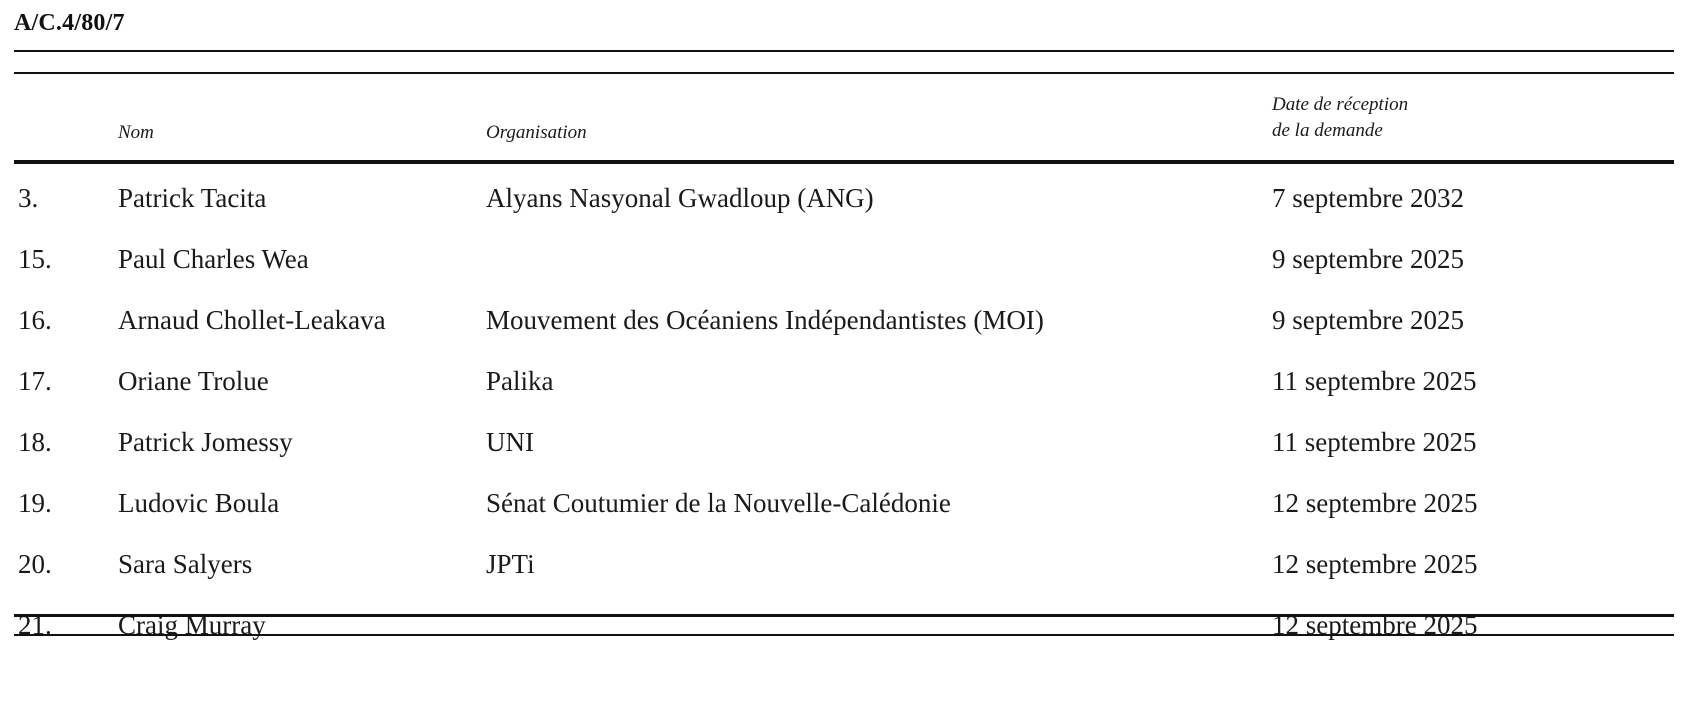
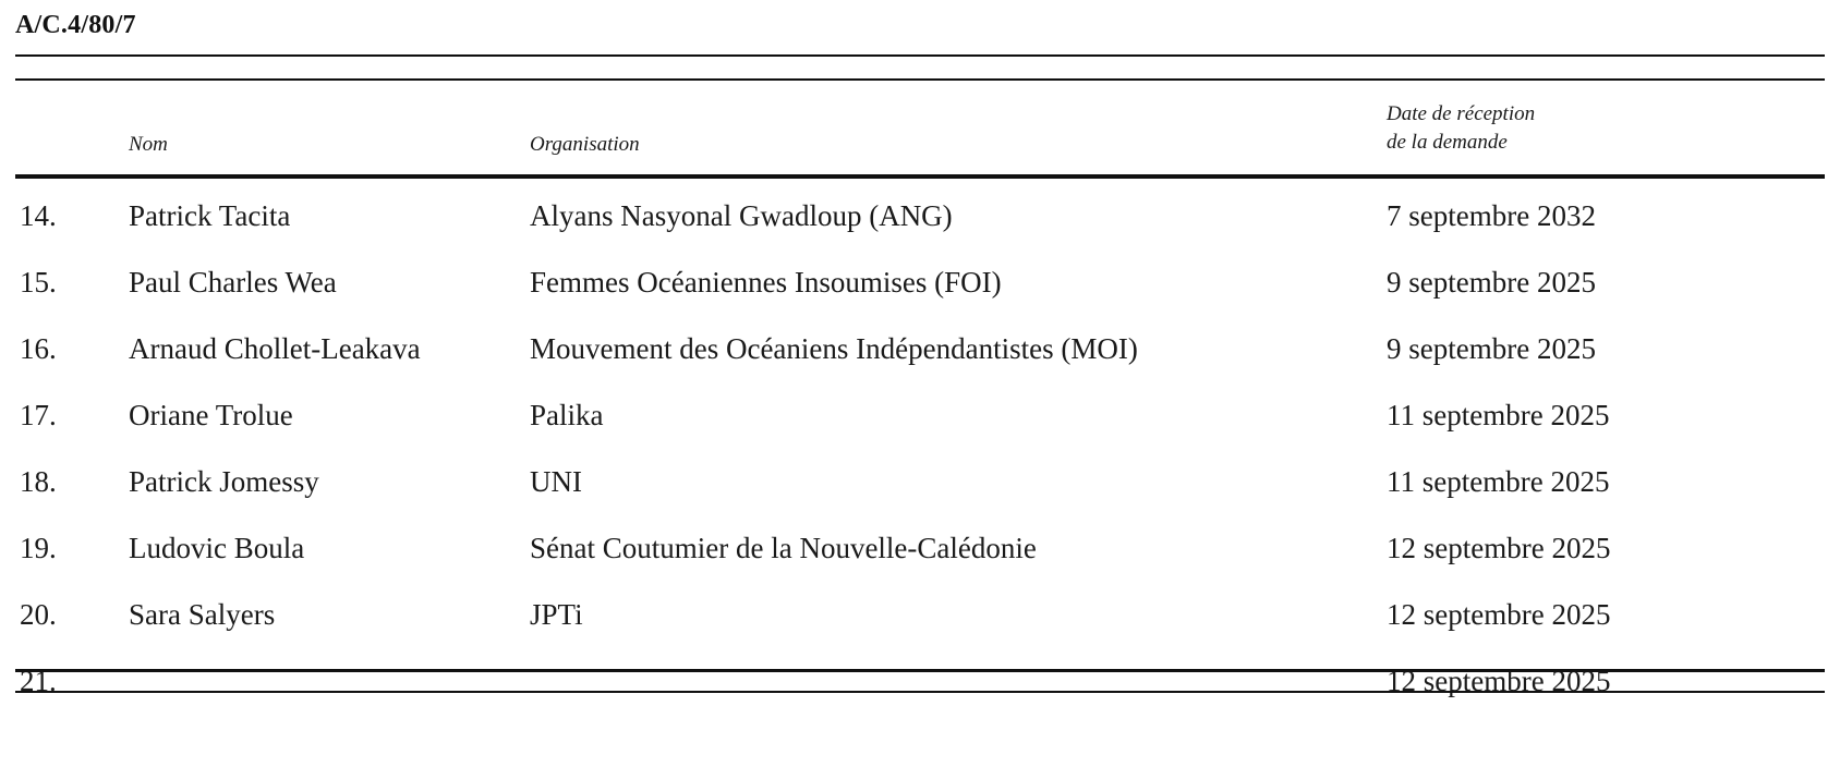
  A/C.4/80/7
  Nom
  Organisation
  Date de réception
  de la demande
- 3.
+ 14.
  Patrick Tacita
  Alyans Nasyonal Gwadloup (ANG)
  7 septembre 2032
  15.
  Paul Charles Wea
+ Femmes Océaniennes Insoumises (FOI)
  9 septembre 2025
  16.
  Arnaud Chollet-Leakava
  Mouvement des Océaniens Indépendantistes (MOI)
  9 septembre 2025
  17.
  Oriane Trolue
  Palika
  11 septembre 2025
  18.
  Patrick Jomessy
  UNI
  11 septembre 2025
  19.
  Ludovic Boula
  Sénat Coutumier de la Nouvelle-Calédonie
  12 septembre 2025
  20.
  Sara Salyers
  JPTi
  12 septembre 2025
  21.
- Craig Murray
  12 septembre 2025
